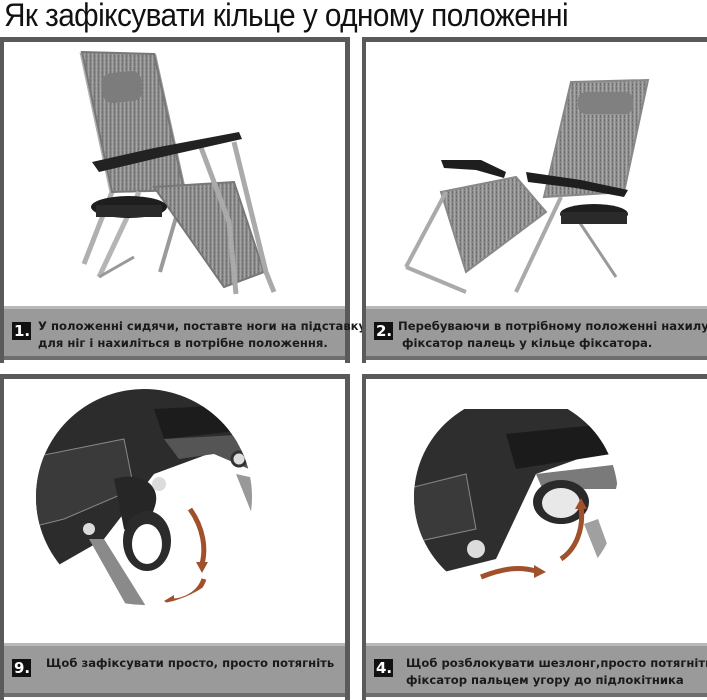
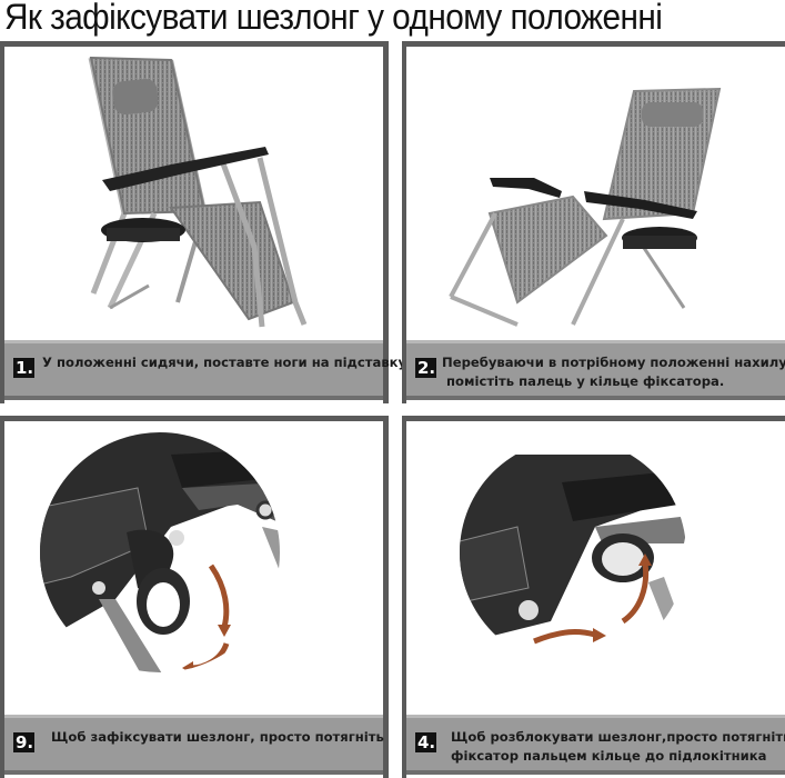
- Як зафіксувати кільце у одному положенні
+ Як зафіксувати шезлонг у одному положенні
  1.
  У положенні сидячи, поставте ноги на підставк
- для ніг і нахиліться в потрібне положення.
  2.
  Перебуваючи в потрібному положенні нахилу
- фіксатор палець у кільце фіксатора.
+ помістіть палець у кільце фіксатора.
  9.
- Щоб зафіксувати просто, просто потягніть
+ Щоб зафіксувати шезлонг, просто потягніть
  4.
  Щоб розблокувати шезлонг,просто потягніт
- фіксатор пальцем угору до підлокітника
+ фіксатор пальцем кільце до підлокітника
